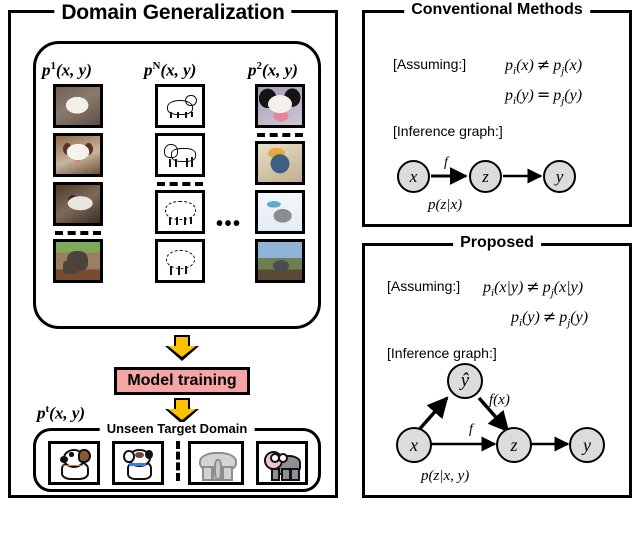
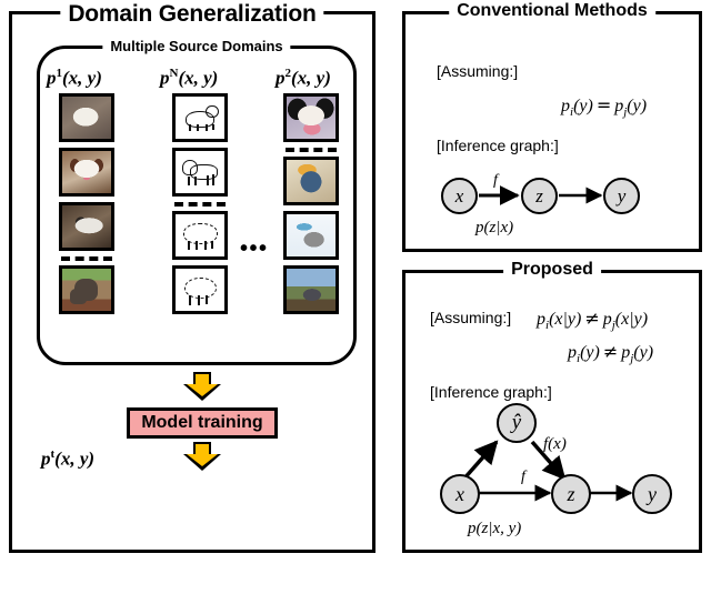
  Domain Generalization
+ Multiple Source Domains
  p1(x, y)
  pN(x, y)
  •••
  p2(x, y)
  Model training
  pt(x, y)
- Unseen Target Domain
  Conventional Methods
  [Assuming:]
- pi(x) ≠ pj(x)
  pi(y) = pj(y)
  [Inference graph:]
  x
  z
  y
  f
  p(z|x)
  Proposed
  [Assuming:]
  pi(x|y) ≠ pj(x|y)
  pi(y) ≠ pj(y)
  [Inference graph:]
  ŷ
  x
  z
  y
  f
  f(x)
  p(z|x, y)
